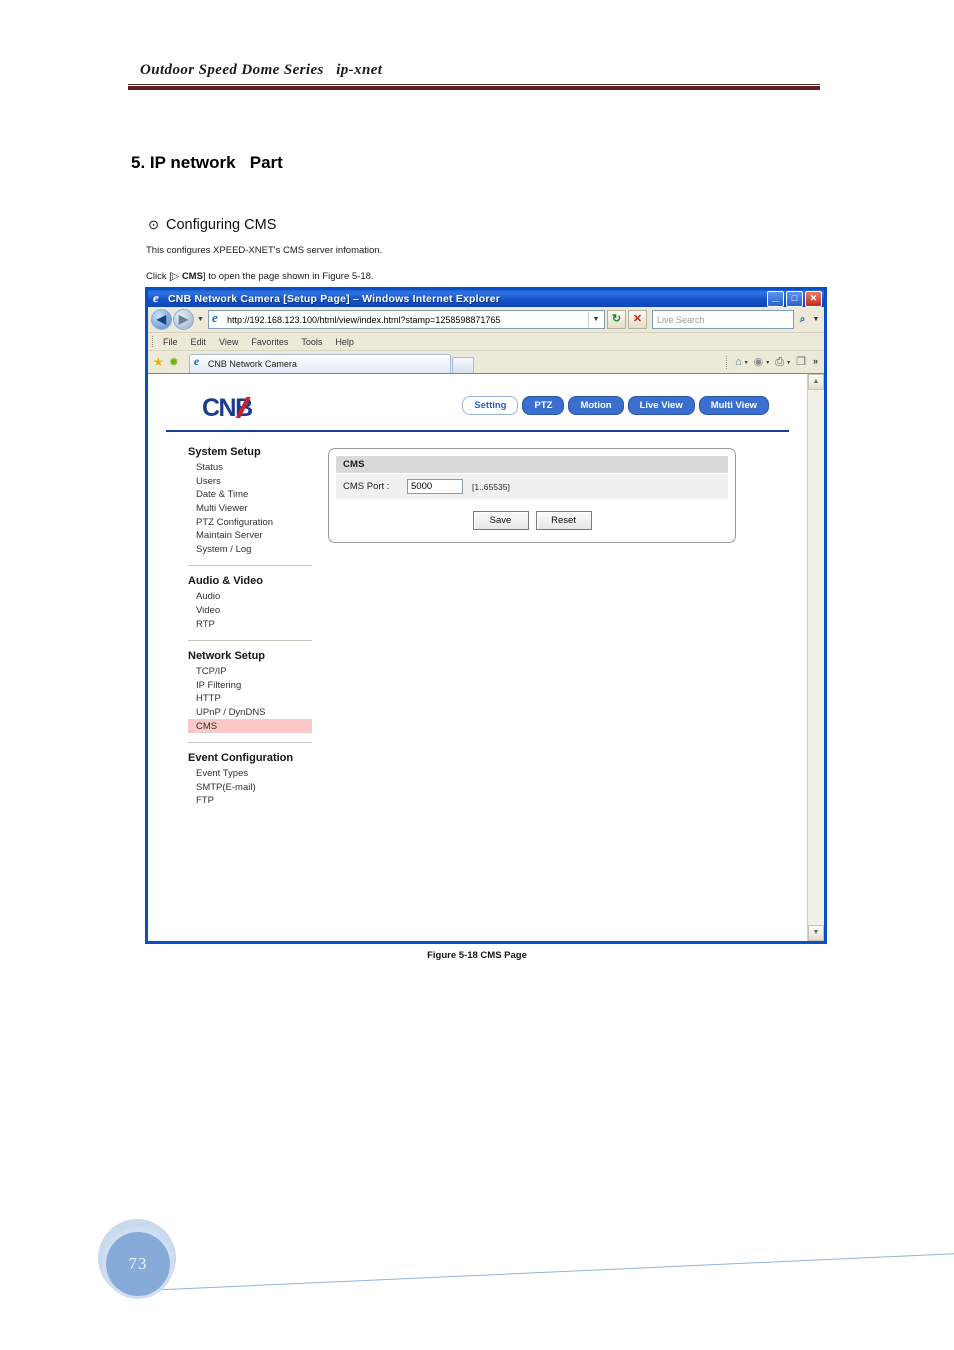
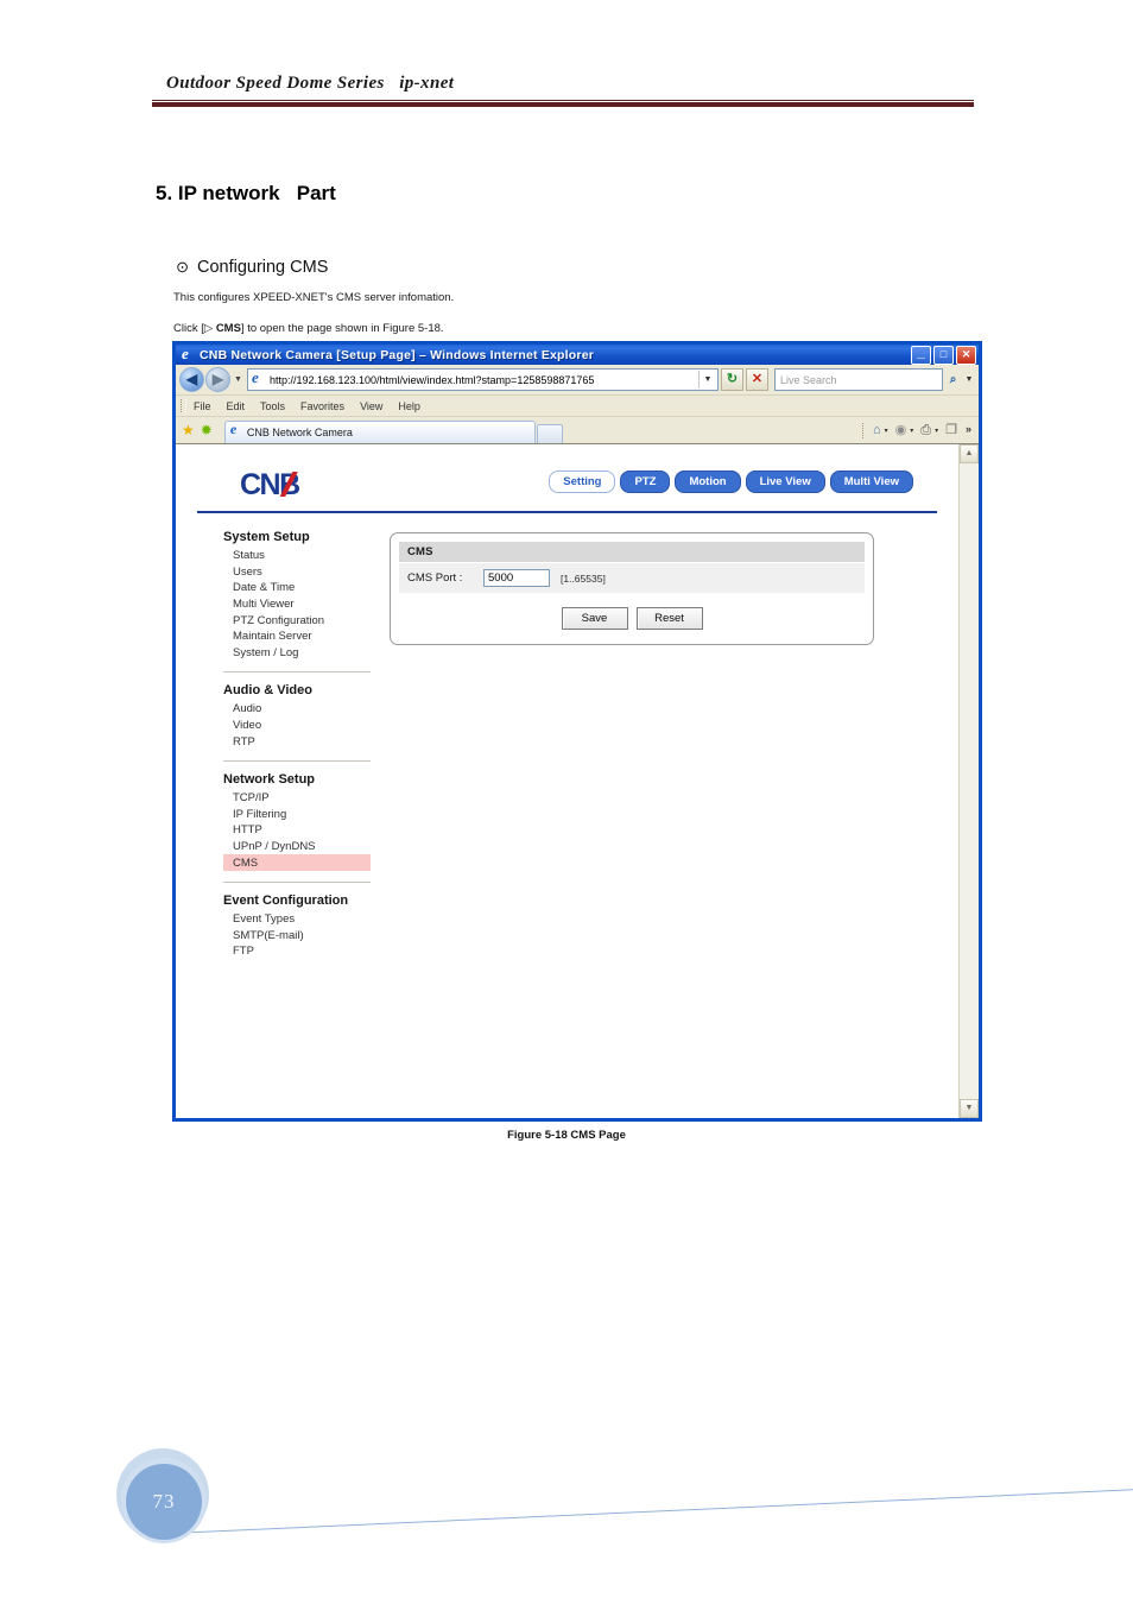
  Outdoor Speed Dome Series ip-xnet
  5. IP network Part
  ⊙ Configuring CMS
  This configures XPEED-XNET's CMS server infomation.
  Click [▷ CMS] to open the page shown in Figure 5-18.
  CNB Network Camera [Setup Page] – Windows Internet Explorer
  _
  □
  ✕
  ◀
  ▶
  http://192.168.123.100/html/view/index.html?stamp=1258598871765
  ↻
  ✕
  Live Search
  ⌕
  File
  Edit
- View
+ Tools
  Favorites
- Tools
+ View
  Help
  ★
  ✹
  CNB Network Camera
  ⌂
  ◉
  ⎙
  ❐
  »
  Setting
  PTZ
  Motion
  Live View
  Multi View
  System Setup
  Status
  Users
  Date & Time
  Multi Viewer
  PTZ Configuration
  Maintain Server
  System / Log
  Audio & Video
  Audio
  Video
  RTP
  Network Setup
  TCP/IP
  IP Filtering
  HTTP
  UPnP / DynDNS
  CMS
  Event Configuration
  Event Types
  SMTP(E-mail)
  FTP
  CMS
  CMS Port :
  5000
  [1..65535]
  Save
  Reset
  Figure 5-18 CMS Page
  73
